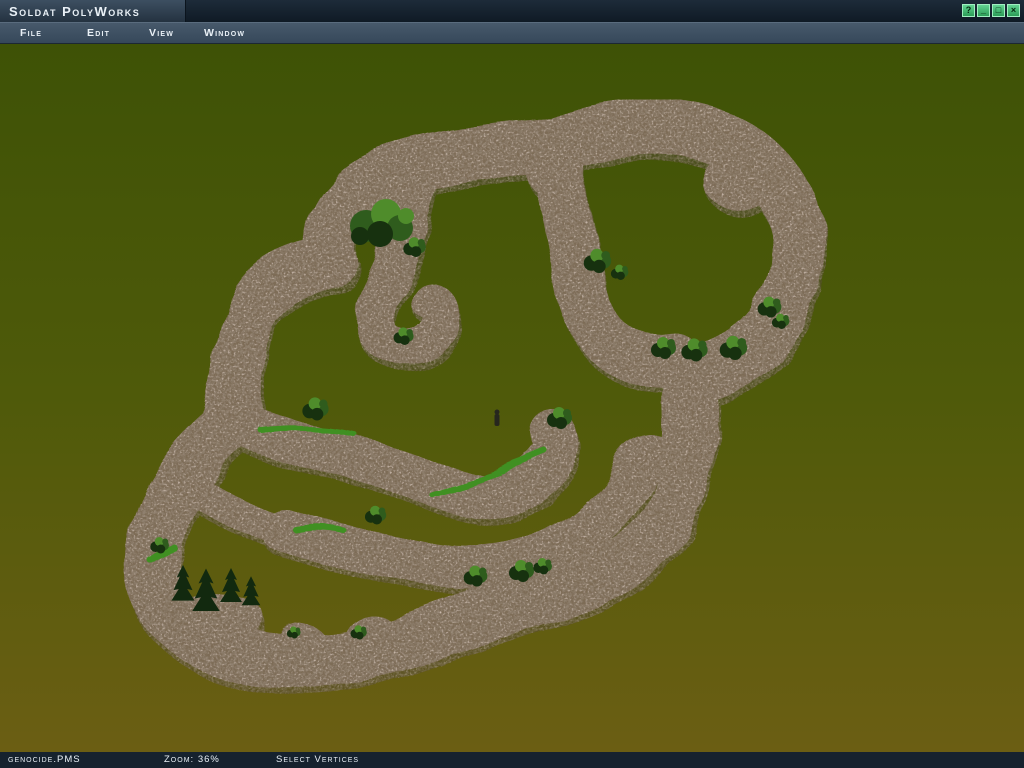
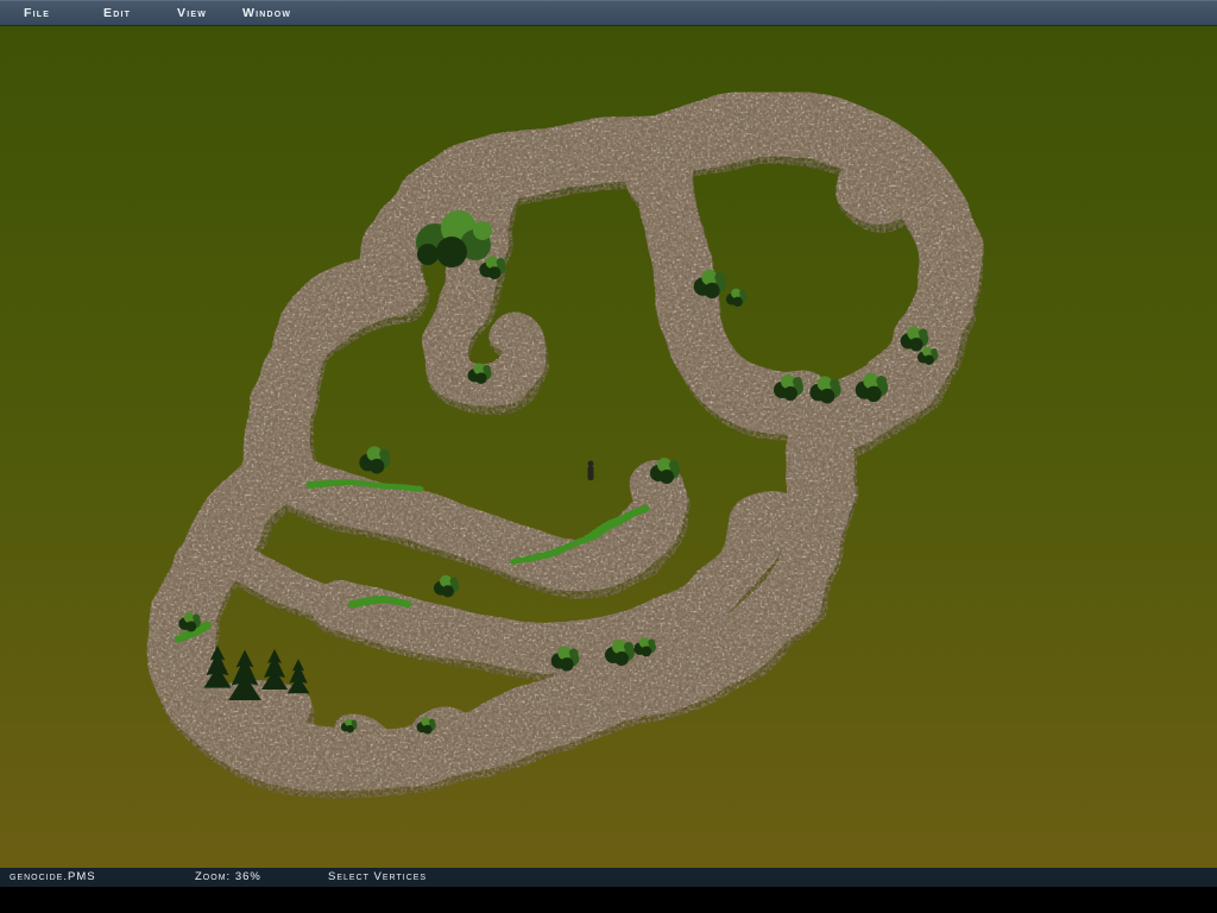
- Soldat PolyWorks
- ?
- _
- □
- ×
  File
  Edit
  View
  Window
  genocide.PMS
  Zoom: 36%
  Select Vertices
